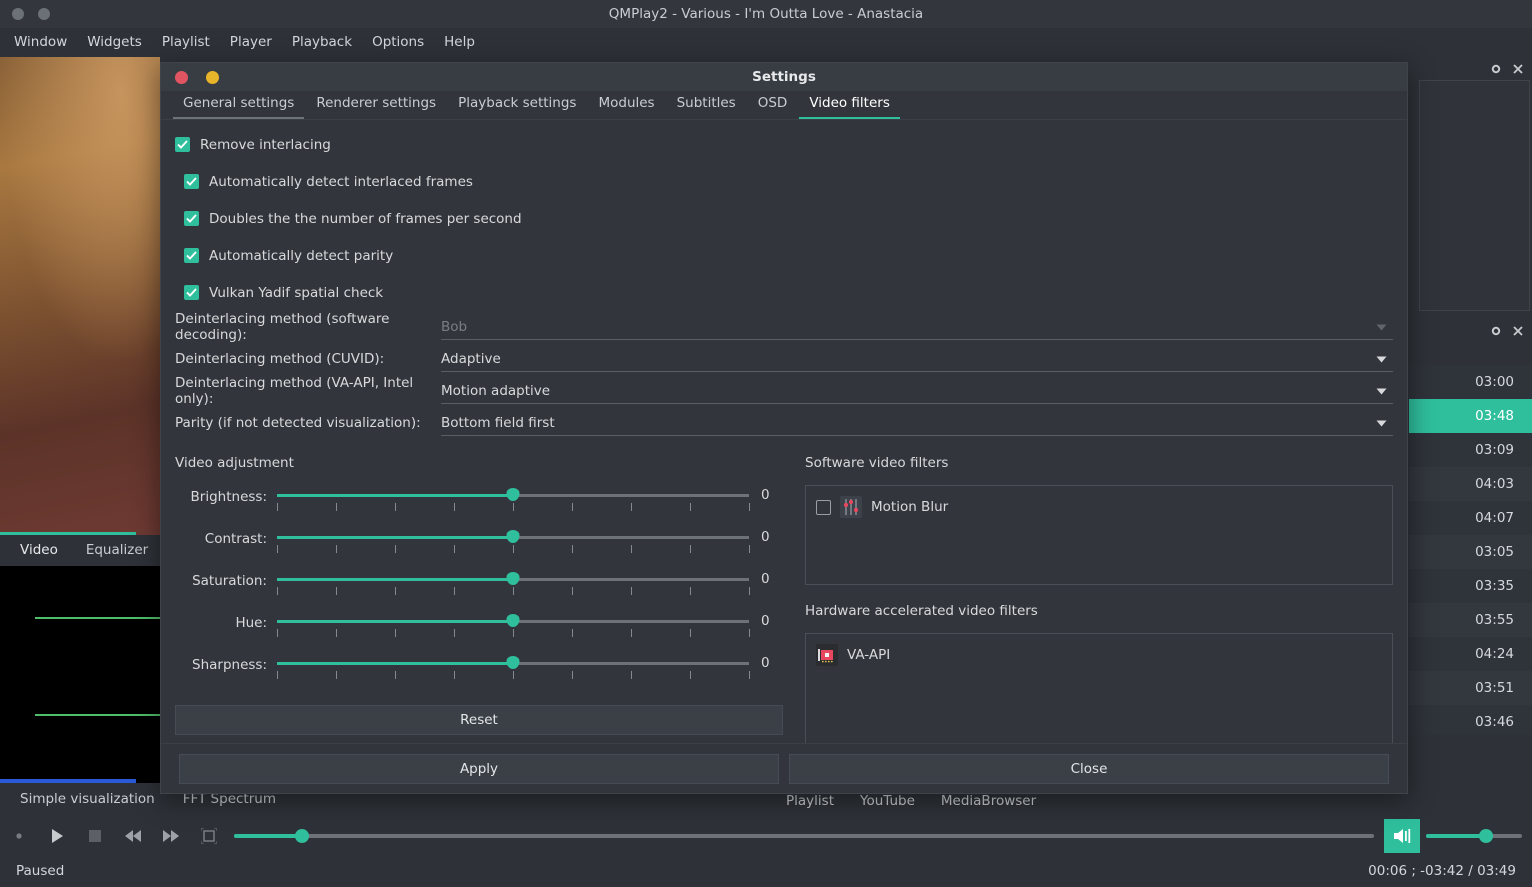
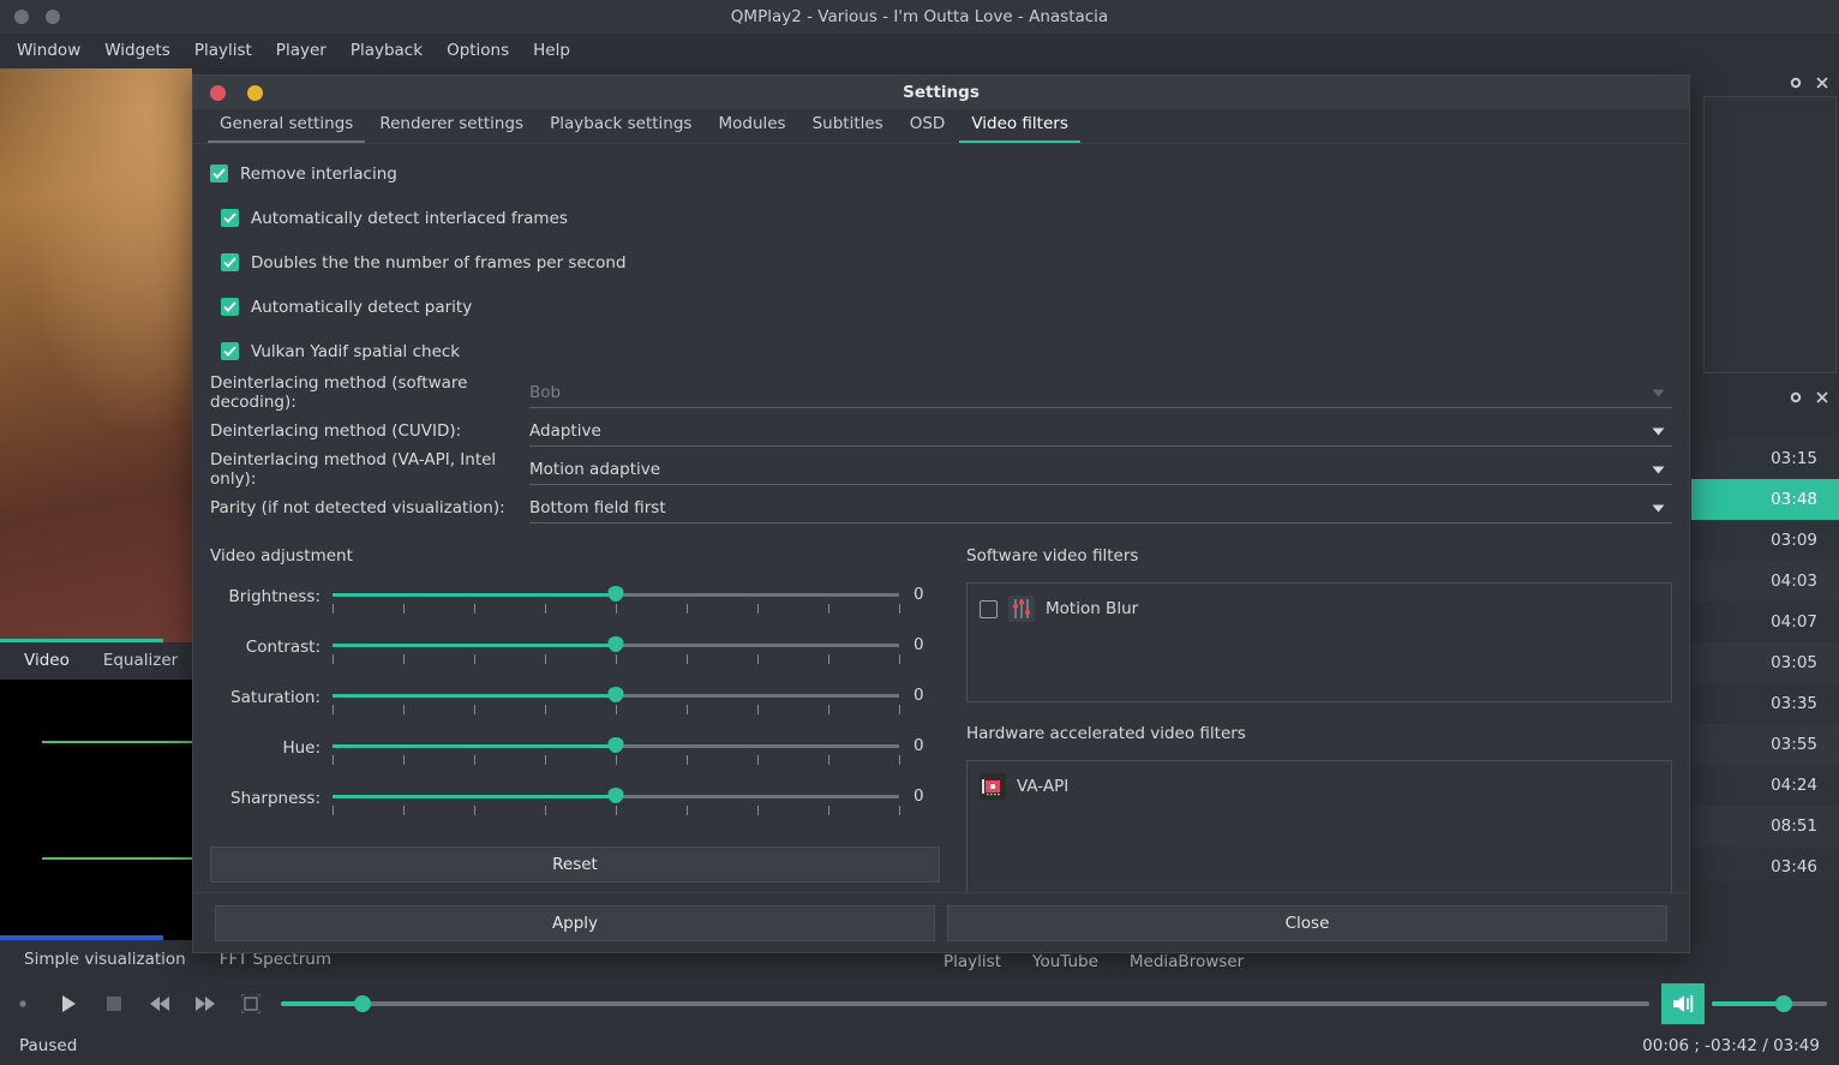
  QMPlay2 - Various - I'm Outta Love - Anastacia
  Window
  Widgets
  Playlist
  Player
  Playback
  Options
  Help
  Video
  Equalizer
  Simple visualization
  FFT Spectrum
  Playlist
  YouTube
  MediaBrowser
- 03:00
+ 03:15
  03:48
  03:09
  04:03
  04:07
  03:05
  03:35
  03:55
  04:24
- 03:51
+ 08:51
  03:46
  Paused
  00:06 ; -03:42 / 03:49
  Settings
  General settings
  Renderer settings
  Playback settings
  Modules
  Subtitles
  OSD
  Video filters
  Remove interlacing
  Automatically detect interlaced frames
  Doubles the the number of frames per second
  Automatically detect parity
  Vulkan Yadif spatial check
  Deinterlacing method (software decoding):
  Bob
  Deinterlacing method (CUVID):
  Adaptive
  Deinterlacing method (VA-API, Intel only):
  Motion adaptive
  Parity (if not detected visualization):
  Bottom field first
  Video adjustment
  Brightness:
  0
  Contrast:
  0
  Saturation:
  0
  Hue:
  0
  Sharpness:
  0
  Reset
  Software video filters
  Motion Blur
  Hardware accelerated video filters
  VA-API
  Apply
  Close
